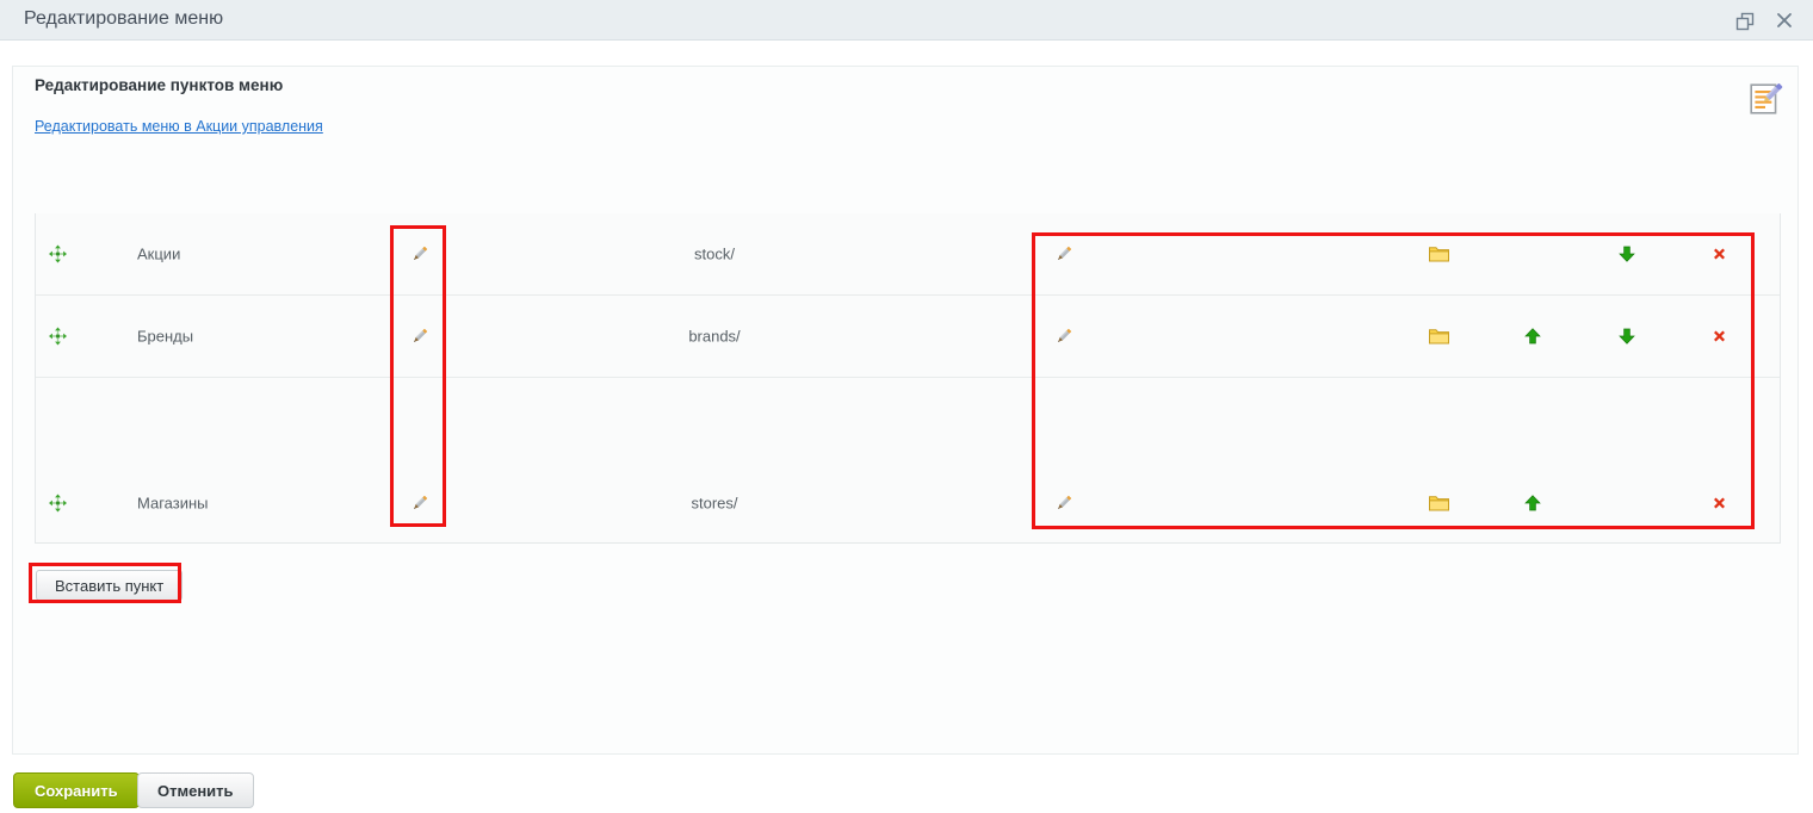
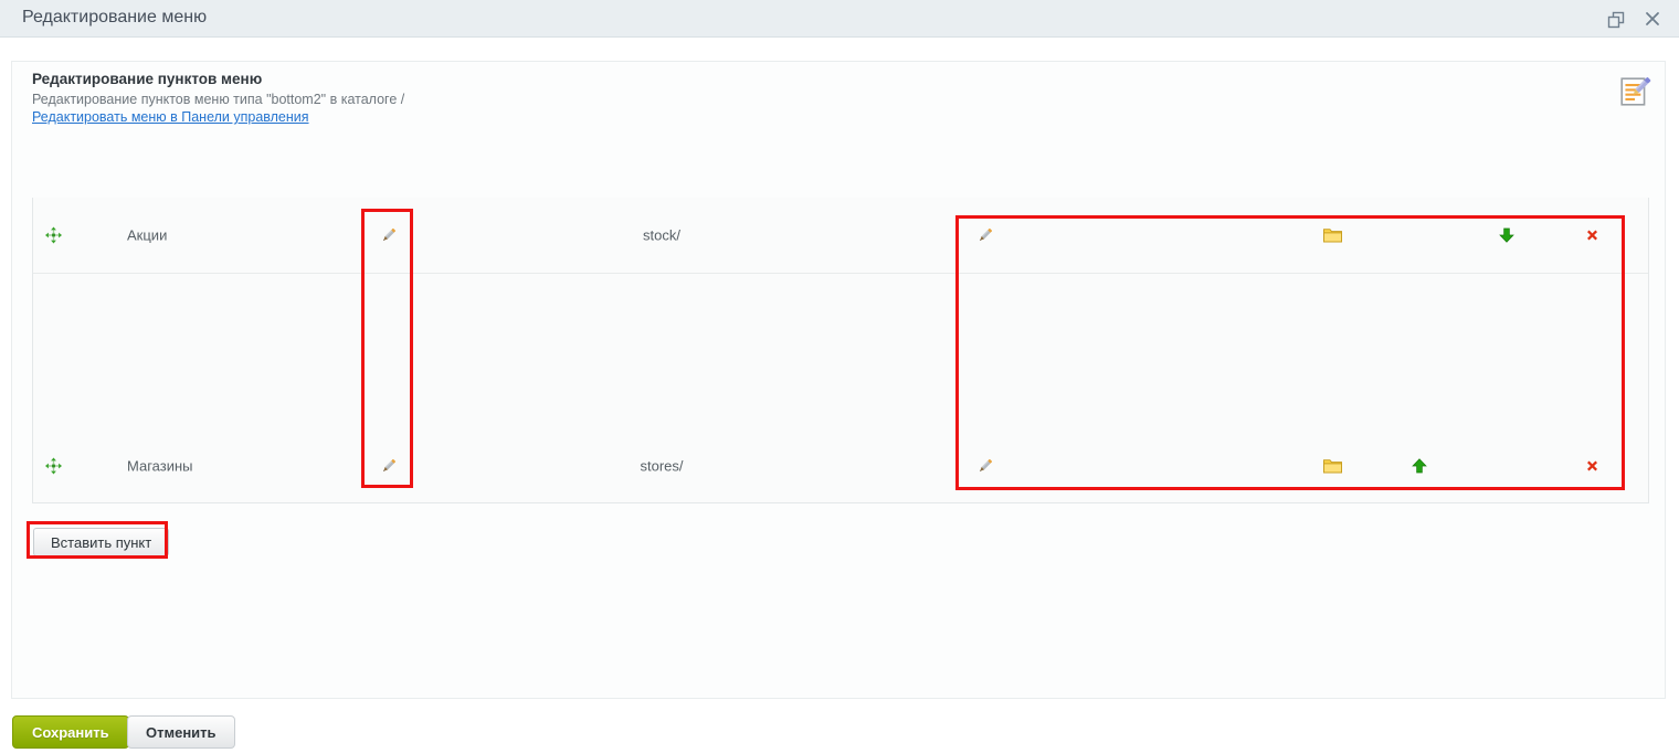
  Редактирование меню
  Редактирование пунктов меню
+ Редактирование пунктов меню типа "bottom2" в каталоге /
- Редактировать меню в Акции управления
+ Редактировать меню в Панели управления
  Акции
  stock/
- Бренды
- brands/
  Магазины
  stores/
  Вставить пункт
  Сохранить
  Отменить
